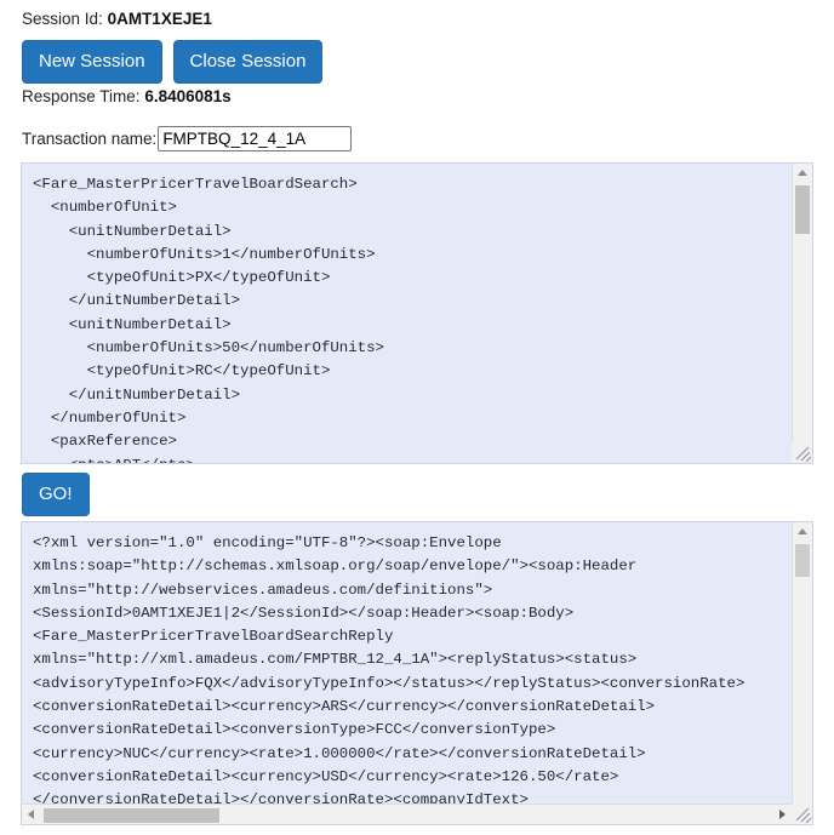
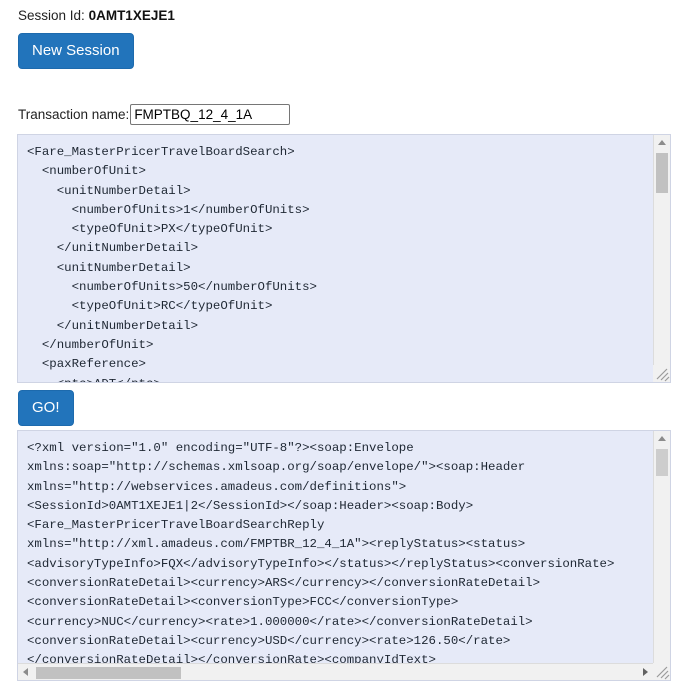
  Session Id: 0AMT1XEJE1
  New Session
- Close Session
- Response Time: 6.8406081s
  Transaction name:
  FMPTBQ_12_4_1A
  <Fare_MasterPricerTravelBoardSearch>
  <numberOfUnit>
  <unitNumberDetail>
  <numberOfUnits>1</numberOfUnits>
  <typeOfUnit>PX</typeOfUnit>
  </unitNumberDetail>
  <unitNumberDetail>
  <numberOfUnits>50</numberOfUnits>
  <typeOfUnit>RC</typeOfUnit>
  </unitNumberDetail>
  </numberOfUnit>
  <paxReference>
  GO!
  <?xml version="1.0" encoding="UTF-8"?><soap:Envelope
  xmlns:soap="http://schemas.xmlsoap.org/soap/envelope/"><soap:Header
  xmlns="http://webservices.amadeus.com/definitions">
  <SessionId>0AMT1XEJE1|2</SessionId></soap:Header><soap:Body>
  <Fare_MasterPricerTravelBoardSearchReply
  xmlns="http://xml.amadeus.com/FMPTBR_12_4_1A"><replyStatus><status>
  <advisoryTypeInfo>FQX</advisoryTypeInfo></status></replyStatus><conversionRate>
  <conversionRateDetail><currency>ARS</currency></conversionRateDetail>
  <conversionRateDetail><conversionType>FCC</conversionType>
  <currency>NUC</currency><rate>1.000000</rate></conversionRateDetail>
  <conversionRateDetail><currency>USD</currency><rate>126.50</rate>
  </conversionRateDetail></conversionRate><companyIdText>
